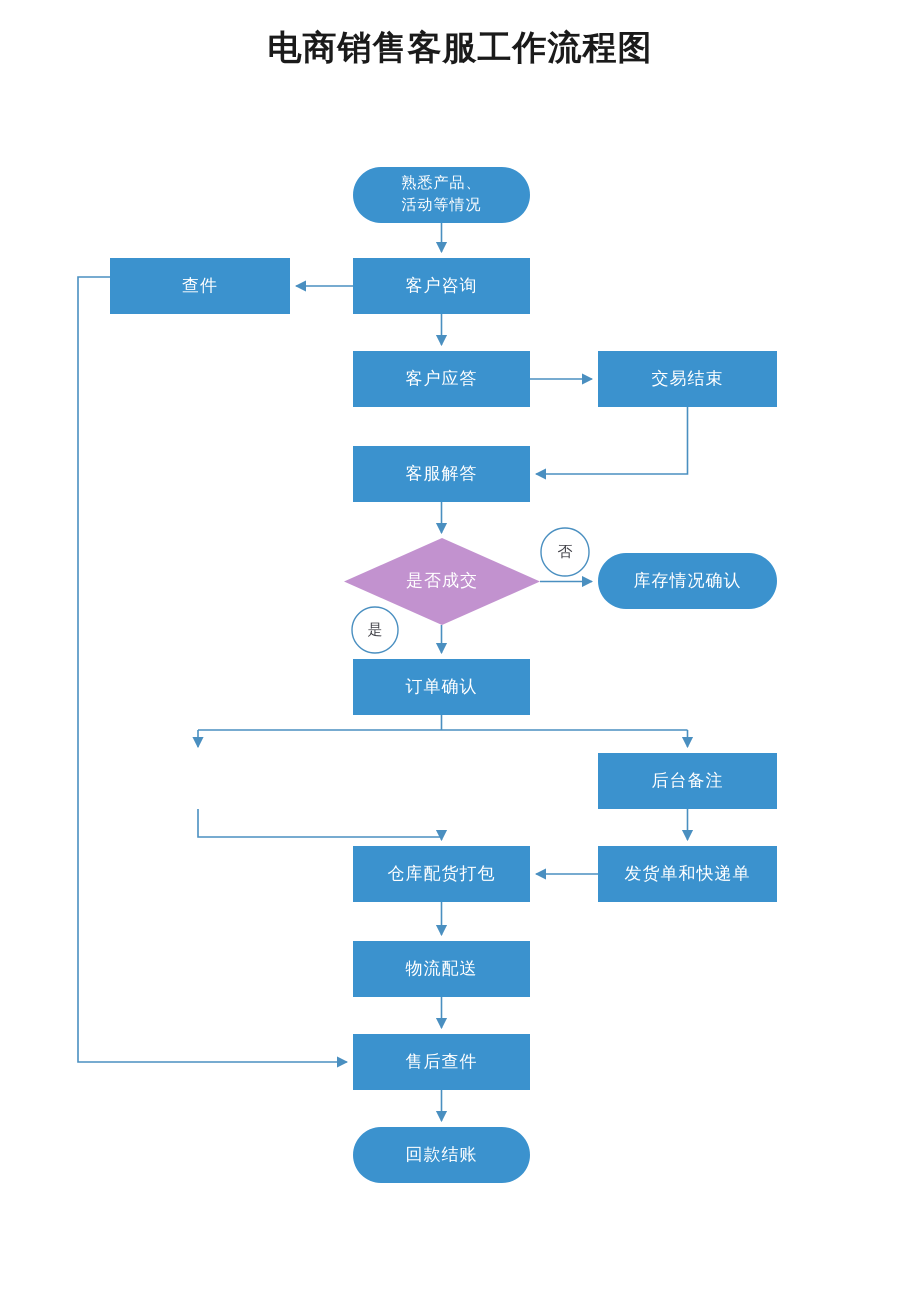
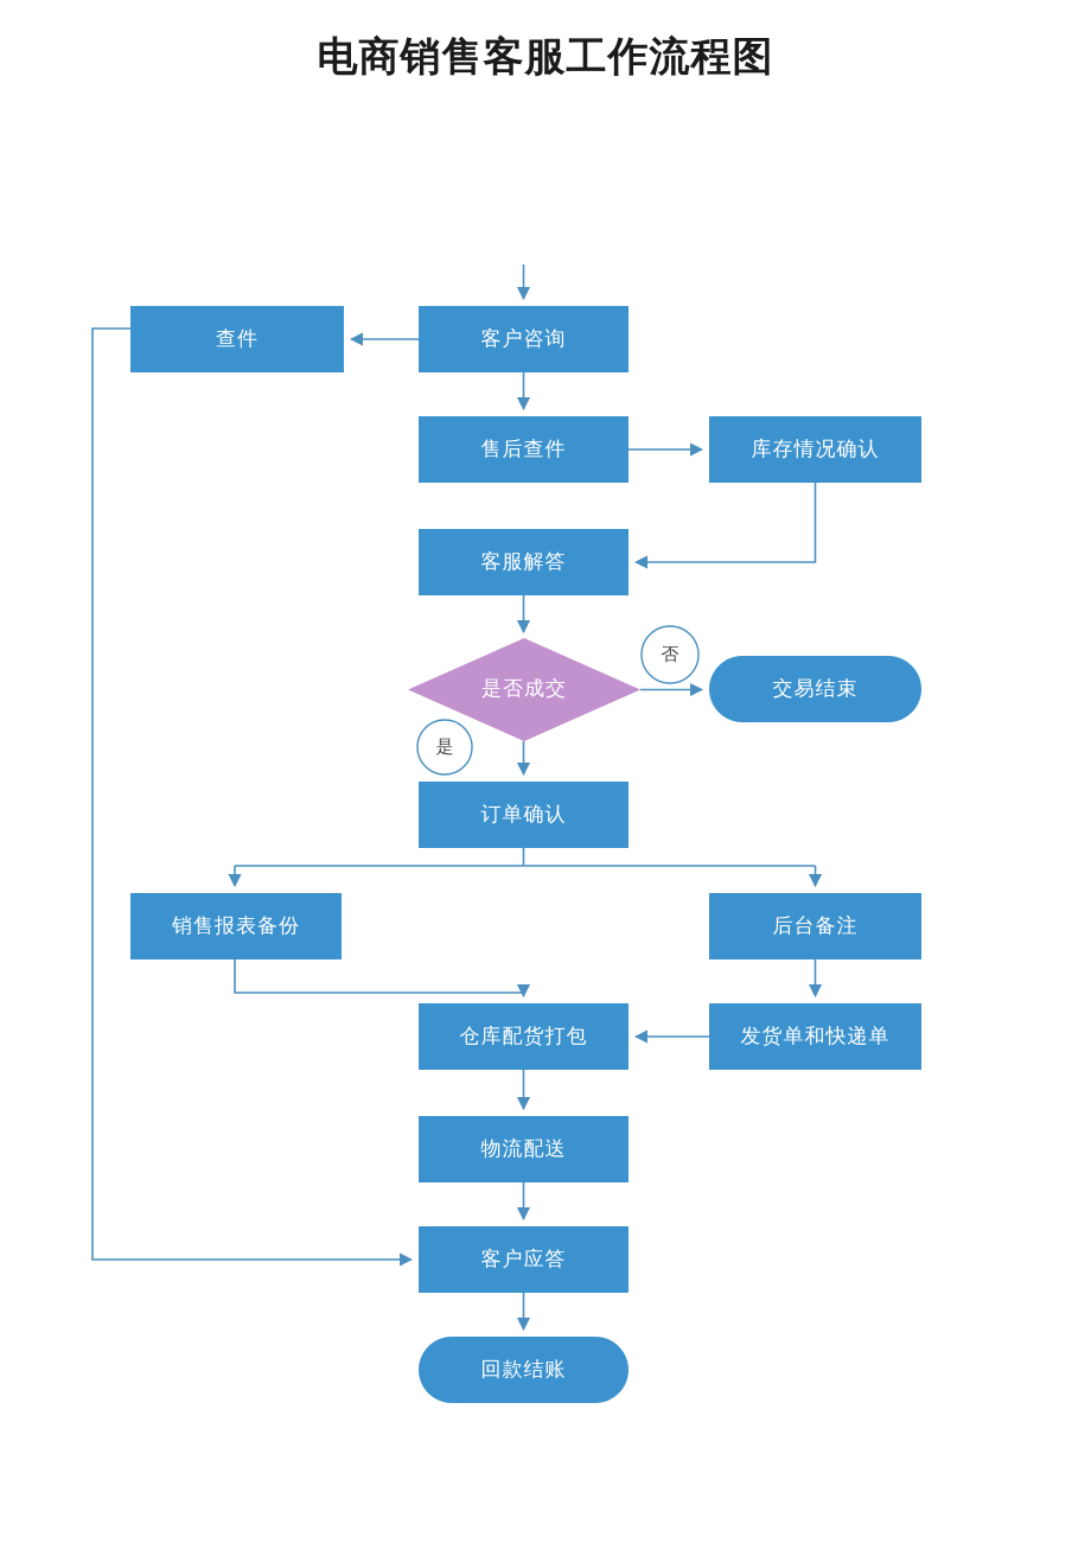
  电商销售客服工作流程图
- 熟悉产品、
- 活动等情况
  客户咨询
  查件
- 客户应答
+ 售后查件
- 交易结束
+ 库存情况确认
  客服解答
  是否成交
- 库存情况确认
+ 交易结束
  订单确认
+ 销售报表备份
  后台备注
  仓库配货打包
  发货单和快递单
  物流配送
- 售后查件
+ 客户应答
  回款结账
  否
  是
